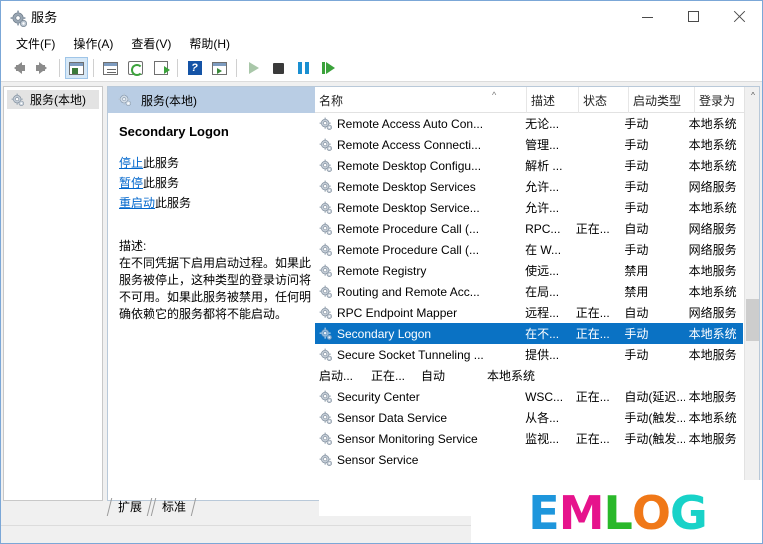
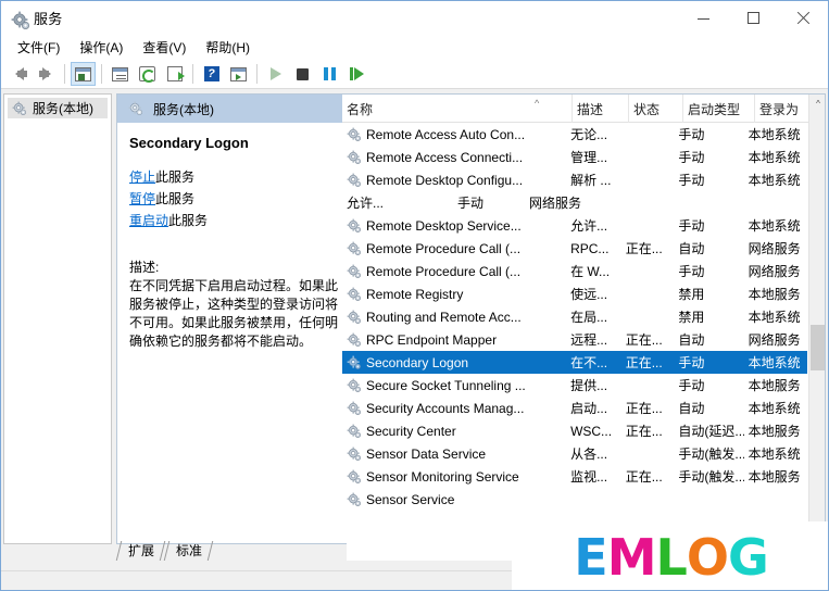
  服务
  文件(F)
  操作(A)
  查看(V)
  帮助(H)
  ?
  服务(本地)
  服务(本地)
  Secondary Logon
  停止此服务
  暂停此服务
  重启动此服务
  描述:
  在不同凭据下启用启动过程。如果此服务被停止，这种类型的登录访问将不可用。如果此服务被禁用，任何明确依赖它的服务都将不能启动。
  名称
  ^
  描述
  状态
  启动类型
  登录为
  Remote Access Auto Con...
  无论...
  手动
  本地系统
  Remote Access Connecti...
  管理...
  手动
  本地系统
  Remote Desktop Configu...
  解析 ...
  手动
  本地系统
- Remote Desktop Services
  允许...
  手动
  网络服务
  Remote Desktop Service...
  允许...
  手动
  本地系统
  Remote Procedure Call (...
  RPC...
  正在...
  自动
  网络服务
  Remote Procedure Call (...
  在 W...
  手动
  网络服务
  Remote Registry
  使远...
  禁用
  本地服务
  Routing and Remote Acc...
  在局...
  禁用
  本地系统
  RPC Endpoint Mapper
  远程...
  正在...
  自动
  网络服务
  Secondary Logon
  在不...
  正在...
  手动
  本地系统
  Secure Socket Tunneling ...
  提供...
  手动
  本地服务
+ Security Accounts Manag...
  启动...
  正在...
  自动
  本地系统
  Security Center
  WSC...
  正在...
  自动(延迟..
  本地服务
  Sensor Data Service
  从各...
  手动(触发..
  本地系统
  Sensor Monitoring Service
  监视...
  正在...
  手动(触发..
  本地服务
  Sensor Service
  ^
  扩展
  标准
  E
  M
  L
  O
  G
